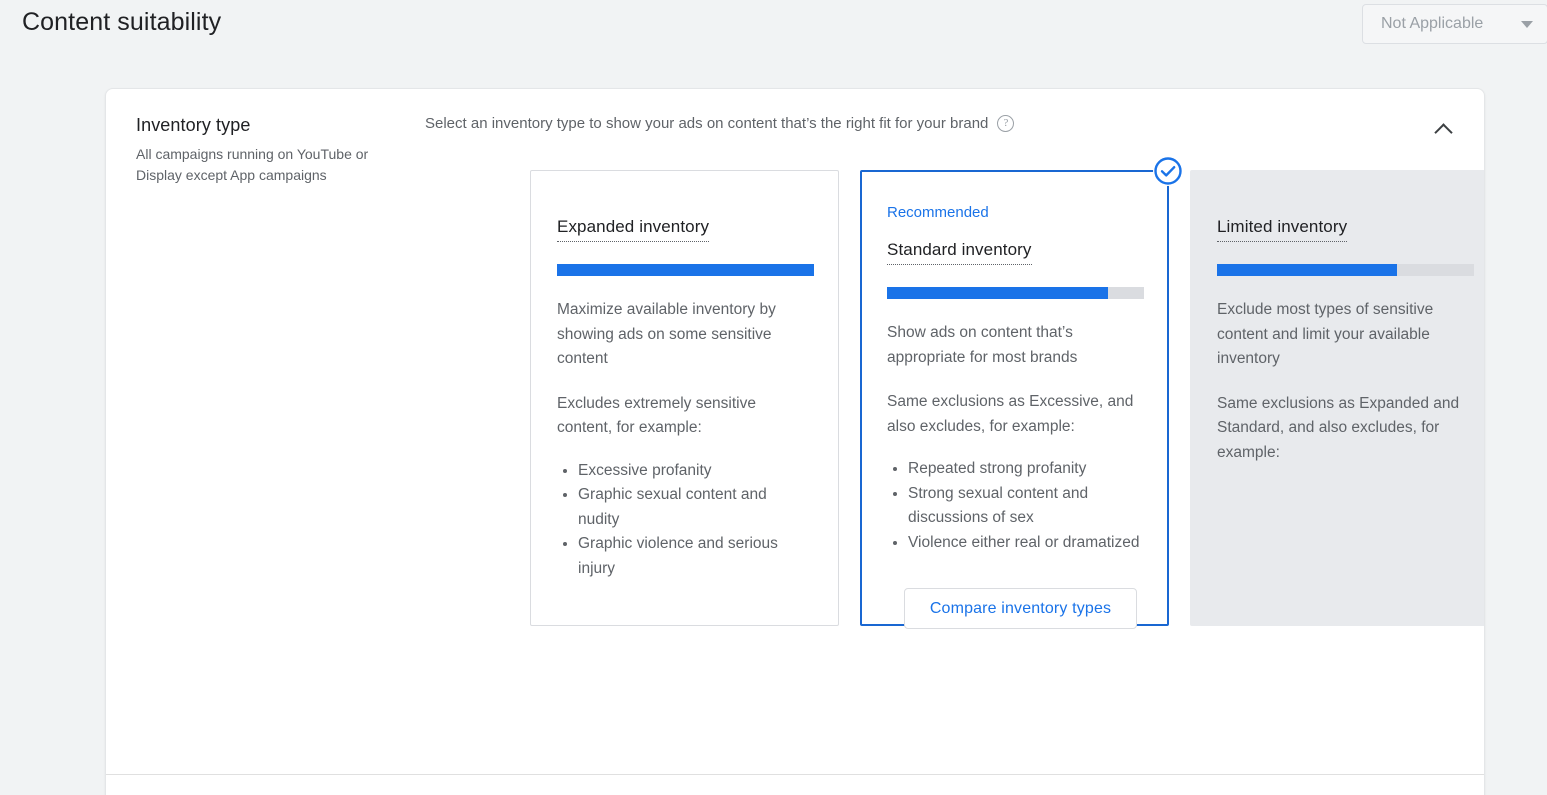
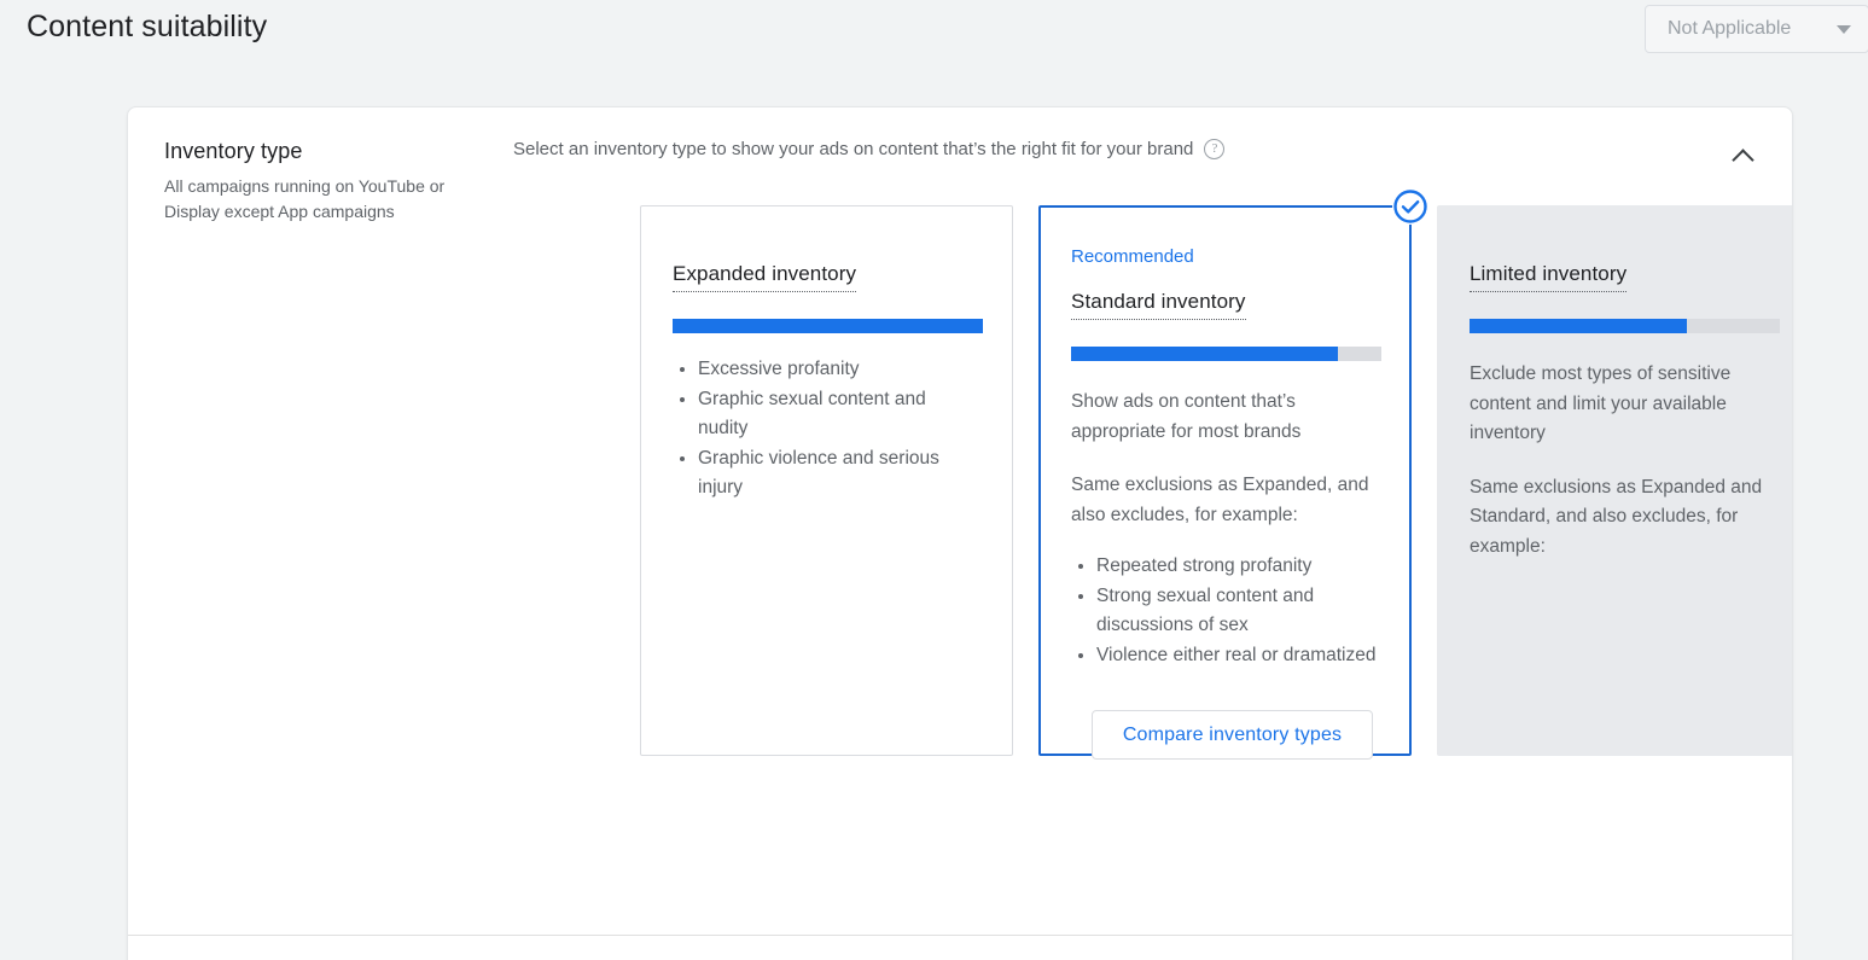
  Content suitability
  Not Applicable
  Inventory type
  All campaigns running on YouTube or Display except App campaigns
  Select an inventory type to show your ads on content that’s the right fit for your brand
  ?
  Expanded inventory
- Maximize available inventory by showing ads on some sensitive content
- Excludes extremely sensitive content, for example:
  Excessive profanity
  Graphic sexual content and nudity
  Graphic violence and serious injury
  Recommended
  Standard inventory
  Show ads on content that’s appropriate for most brands
- Same exclusions as Excessive, and also excludes, for example:
+ Same exclusions as Expanded, and also excludes, for example:
  Repeated strong profanity
  Strong sexual content and discussions of sex
  Violence either real or dramatized
  Limited inventory
  Exclude most types of sensitive content and limit your available inventory
  Same exclusions as Expanded and Standard, and also excludes, for example:
  Compare inventory types
